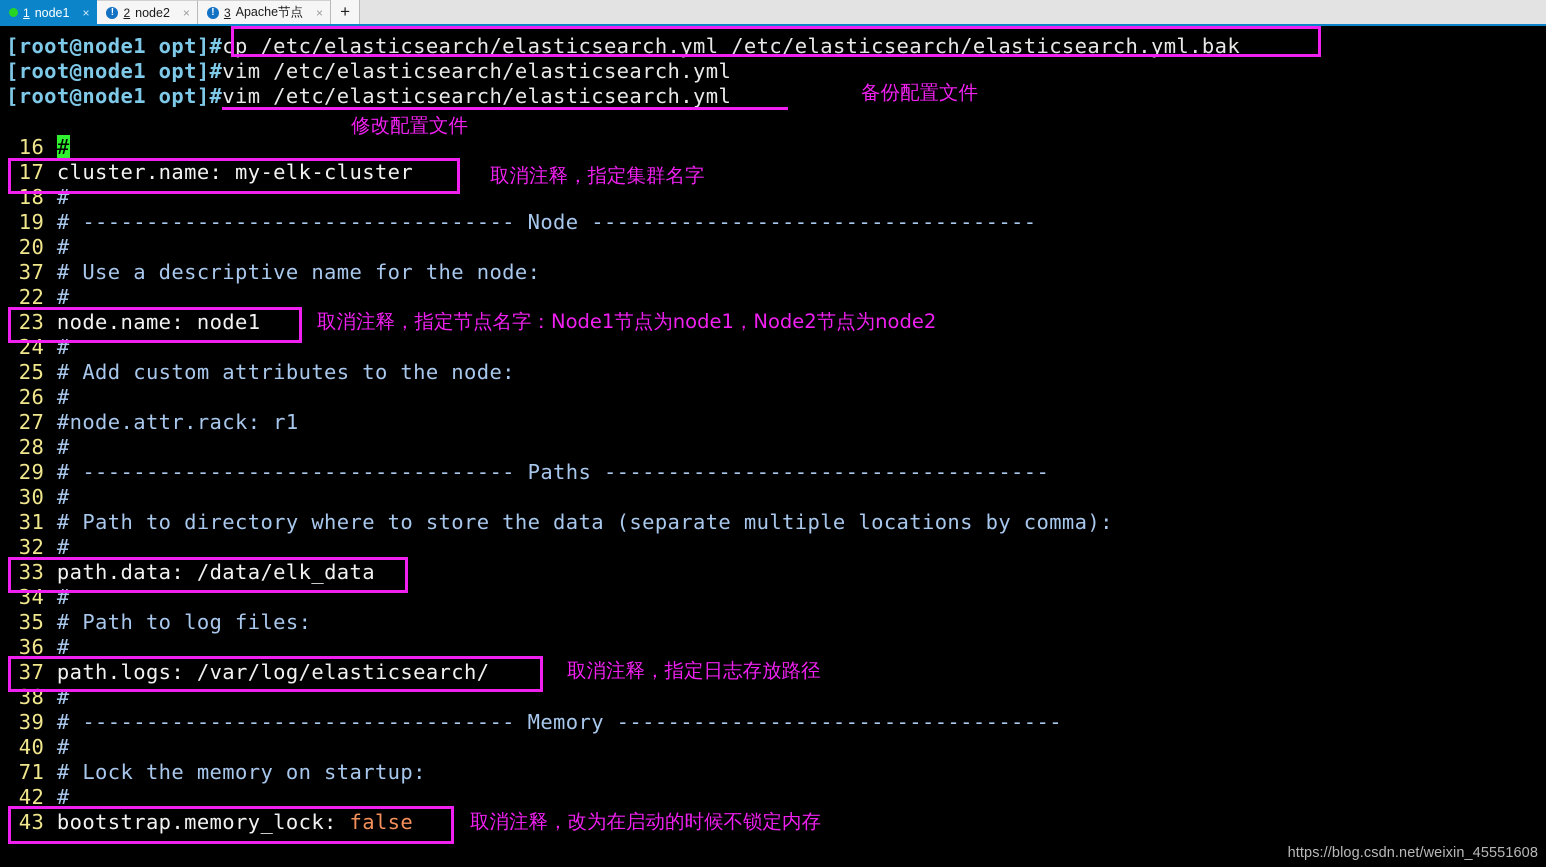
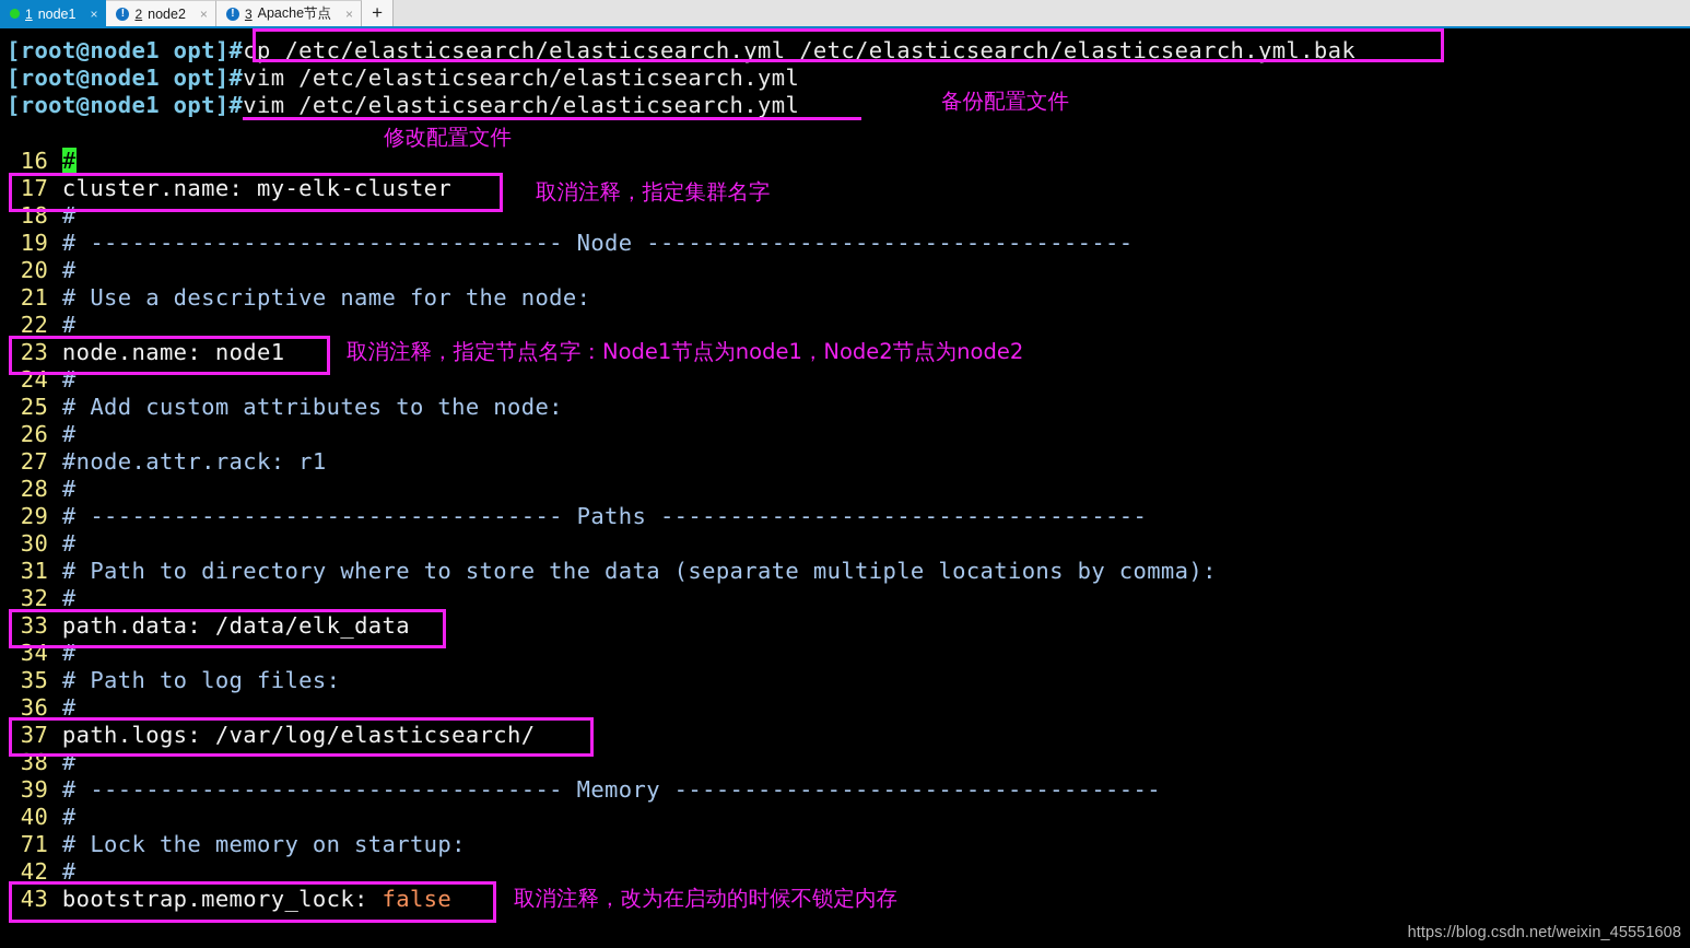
  1
  node1
  ×
  !
  2
  node2
  ×
  !
  3
  Apache节点
  ×
  +
  [root@node1 opt]#cp /etc/elasticsearch/elasticsearch.yml /etc/elasticsearch/elasticsearch.yml.bak
  [root@node1 opt]#vim /etc/elasticsearch/elasticsearch.yml
  [root@node1 opt]#vim /etc/elasticsearch/elasticsearch.yml
  16 #
  17 cluster.name: my-elk-cluster
  18 #
  19 # ---------------------------------- Node -----------------------------------
  20 #
- 37 # Use a descriptive name for the node:
+ 21 # Use a descriptive name for the node:
  22 #
  23 node.name: node1
  24 #
  25 # Add custom attributes to the node:
  26 #
  27 #node.attr.rack: r1
  28 #
  29 # ---------------------------------- Paths -----------------------------------
  30 #
  31 # Path to directory where to store the data (separate multiple locations by comma):
  32 #
  33 path.data: /data/elk_data
  34 #
  35 # Path to log files:
  36 #
  37 path.logs: /var/log/elasticsearch/
  38 #
  39 # ---------------------------------- Memory -----------------------------------
  40 #
  71 # Lock the memory on startup:
  42 #
  43 bootstrap.memory_lock: false
  备份配置文件
  修改配置文件
  取消注释，指定集群名字
  取消注释，指定节点名字：Node1节点为node1，Node2节点为node2
- 取消注释，指定日志存放路径
  取消注释，改为在启动的时候不锁定内存
  https://blog.csdn.net/weixin_45551608
